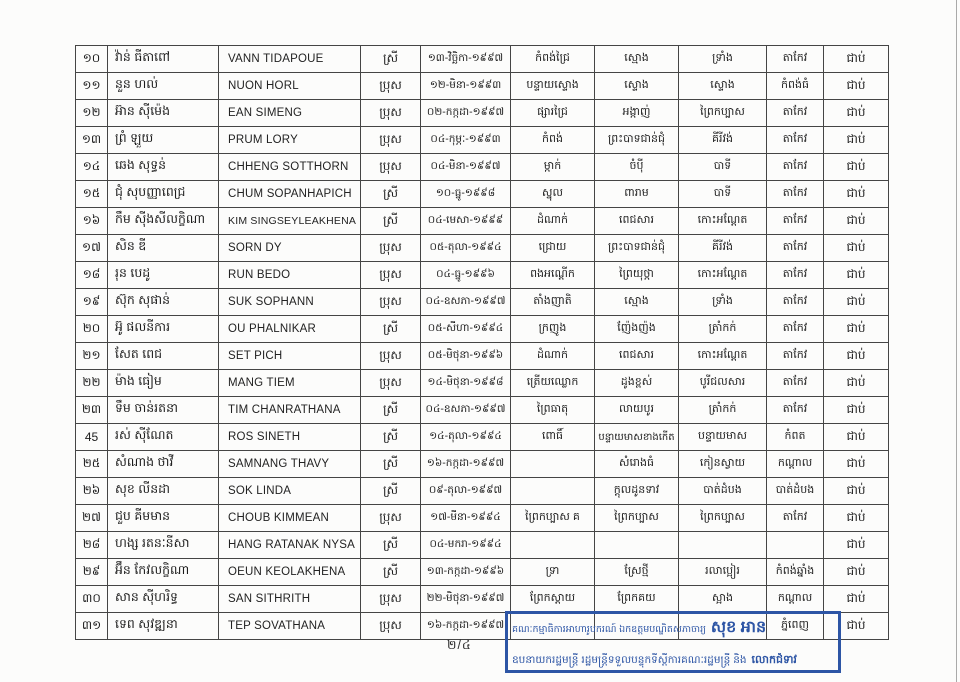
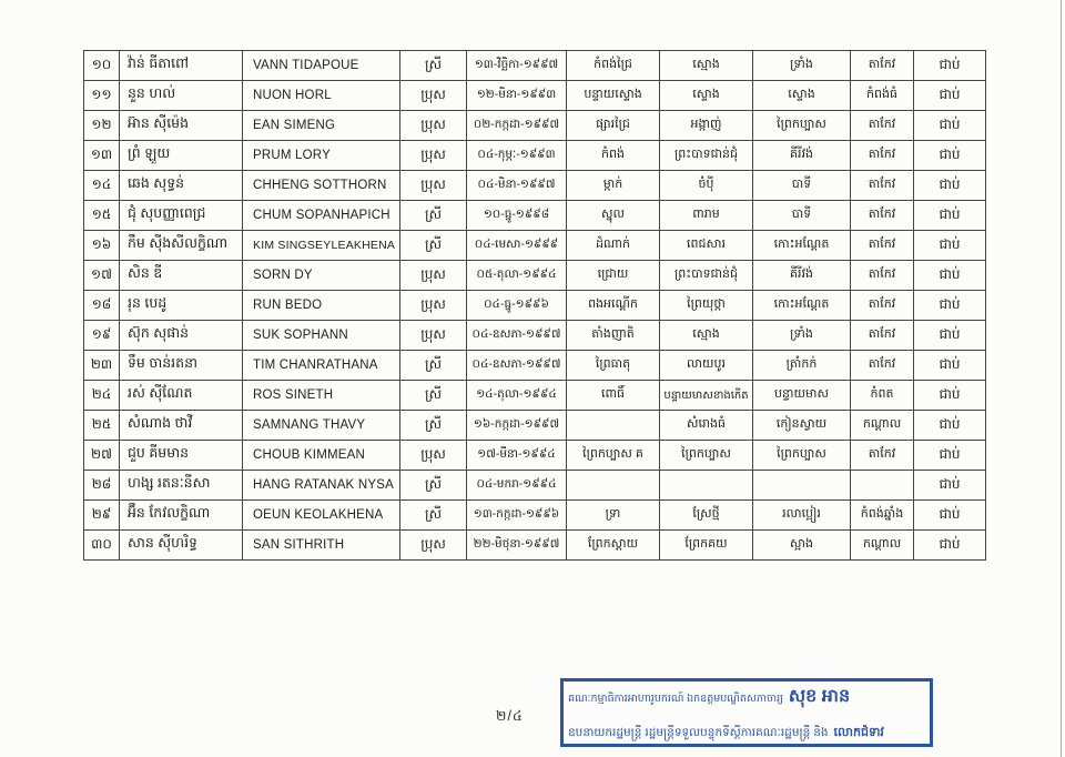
  ១០	វ៉ាន់ ធីតាពៅ	VANN TIDAPOUE	ស្រី	១៣-វិច្ឆិកា-១៩៩៧	កំពង់ជ្រៃ	ស្មោង	ទ្រាំង	តាកែវ	ជាប់
  ១១	នួន ហល់	NUON HORL	ប្រុស	១២-មិនា-១៩៩៣	បន្ទាយស្ទោង	ស្ទោង	ស្ទោង	កំពង់ធំ	ជាប់
  ១២	អ៊ាន ស៊ីម៉េង	EAN SIMENG	ប្រុស	០២-កក្កដា-១៩៩៧	ផ្សារជ្រៃ	អង្កាញ់	ព្រៃកប្បាស	តាកែវ	ជាប់
  ១៣	ព្រំ ឡួយ	PRUM LORY	ប្រុស	០៤-កុម្ភៈ-១៩៩៣	កំពង់	ព្រះបាទជាន់ជុំ	គីរីវង់	តាកែវ	ជាប់
  ១៤	ឆេង សុទ្ធន់	CHHENG SOTTHORN	ប្រុស	០៤-មិនា-១៩៩៧	ម្កាក់	ចំប៉ី	បាទី	តាកែវ	ជាប់
  ១៥	ជុំ សុបញ្ញាពេជ្រ	CHUM SOPANHAPICH	ស្រី	១០-ធ្នូ-១៩៩៨	ស្នុល	ពារាម	បាទី	តាកែវ	ជាប់
  ១៦	កឹម ស៊ីងសីលក្ខិណា	KIM SINGSEYLEAKHENA	ស្រី	០៤-មេសា-១៩៩៩	ដំណាក់	ពេជសារ	កោះអណ្ដែត	តាកែវ	ជាប់
  ១៧	សិន ឌី	SORN DY	ប្រុស	០៥-តុលា-១៩៩៤	ជ្រោយ	ព្រះបាទជាន់ជុំ	គីរីវង់	តាកែវ	ជាប់
  ១៨	រុន បេដូ	RUN BEDO	ប្រុស	០៤-ធ្នូ-១៩៩៦	ពងអណ្តើក	ព្រៃយុថ្កា	កោះអណ្ដែត	តាកែវ	ជាប់
  ១៩	ស៊ុក សុផាន់	SUK SOPHANN	ប្រុស	០៤-ឧសភា-១៩៩៧	តាំងញាតិ	ស្មោង	ទ្រាំង	តាកែវ	ជាប់
- ២០	អ៊ូ ផលនីការ	OU PHALNIKAR	ស្រី	០៥-សីហា-១៩៩៤	ក្រញូង	ញ៉ែងញ៉ង	ត្រាំកក់	តាកែវ	ជាប់
- ២១	សែត ពេជ	SET PICH	ប្រុស	០៥-មិថុនា-១៩៩៦	ដំណាក់	ពេជសារ	កោះអណ្ដែត	តាកែវ	ជាប់
- ២២	ម៉ាង ធៀម	MANG TIEM	ប្រុស	១៤-មិថុនា-១៩៩៨	ត្រើយឈ្លោក	ដូងខ្ពស់	បូរីជលសារ	តាកែវ	ជាប់
  ២៣	ទឹម ចាន់រតនា	TIM CHANRATHANA	ស្រី	០៤-ឧសភា-១៩៩៧	ព្រៃធាតុ	លាយបូរ	ត្រាំកក់	តាកែវ	ជាប់
- 45	រស់ ស៊ីណែត	ROS SINETH	ស្រី	១៤-តុលា-១៩៩៤	ពោធិ៍	បន្ទាយមាសខាងកើត	បន្ទាយមាស	កំពត	ជាប់
+ ២៤	រស់ ស៊ីណែត	ROS SINETH	ស្រី	១៤-តុលា-១៩៩៤	ពោធិ៍	បន្ទាយមាសខាងកើត	បន្ទាយមាស	កំពត	ជាប់
  ២៥	សំណាង ថាវី	SAMNANG THAVY	ស្រី	១៦-កក្កដា-១៩៩៧		សំរោងធំ	កៀនស្វាយ	កណ្ដាល	ជាប់
- ២៦	សុខ លីនដា	SOK LINDA	ស្រី	០៩-តុលា-១៩៩៧		ក្ដុលដូនទាវ	បាត់ដំបង	បាត់ដំបង	ជាប់
  ២៧	ជួប គីមមាន	CHOUB KIMMEAN	ប្រុស	១៧-មីនា-១៩៩៤	ព្រៃកប្បាស គ	ព្រៃកប្បាស	ព្រៃកប្បាស	តាកែវ	ជាប់
  ២៨	ហង្ស រតនៈនីសា	HANG RATANAK NYSA	ស្រី	០៤-មករា-១៩៩៤					ជាប់
  ២៩	អ៊ឹន កែវលក្ខិណា	OEUN KEOLAKHENA	ស្រី	១៣-កក្កដា-១៩៩៦	ទ្រា	ស្រែថ្មី	រលាប្អៀរ	កំពង់ឆ្នាំង	ជាប់
  ៣០	សាន ស៊ីហរិទ្ធ	SAN SITHRITH	ប្រុស	២២-មិថុនា-១៩៩៧	ព្រែកស្ដាយ	ព្រែកគយ	ស្អាង	កណ្ដាល	ជាប់
- ៣១	ទេព សុវឌ្ឍនា	TEP SOVATHANA	ប្រុស	១៦-កក្កដា-១៩៩៧				ភ្នំពេញ	ជាប់
  គណៈកម្មាធិការអាហារូបករណ៍ ឯកឧត្តមបណ្ឌិតសភាចារ្យ
  សុខ អាន
  ឧបនាយករដ្ឋមន្ត្រី រដ្ឋមន្ត្រីទទួលបន្ទុកទីស្ដីការគណៈរដ្ឋមន្ត្រី និង
  លោកជំទាវ
  ២/៤
